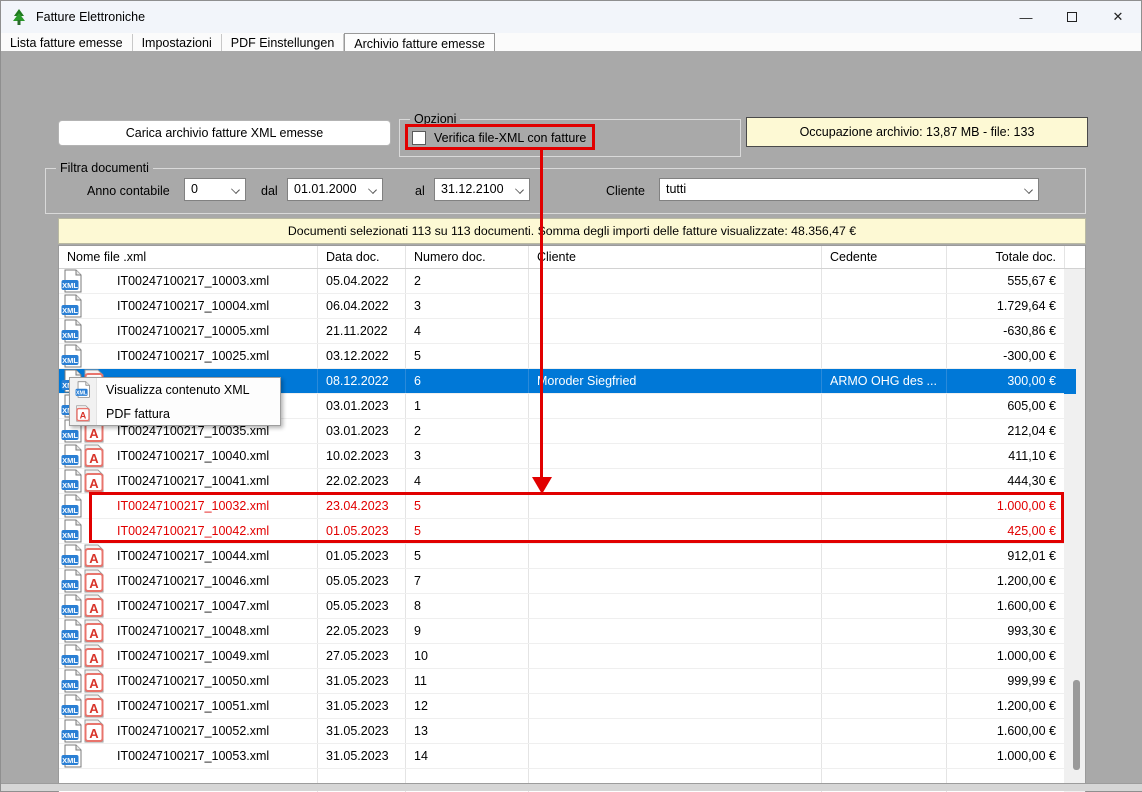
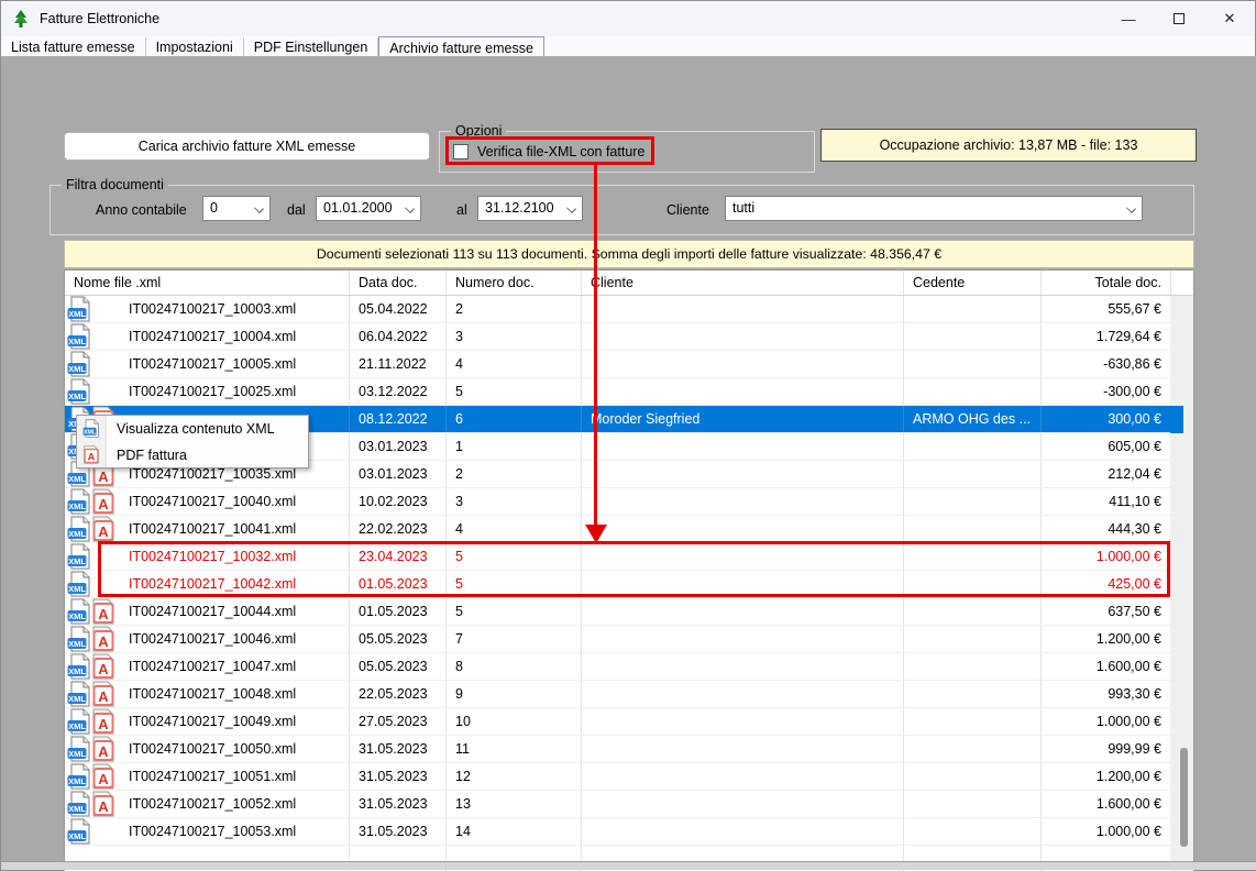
  Fatture Elettroniche
  —
  ✕
  Lista fatture emesse
  Impostazioni
  PDF Einstellungen
  Archivio fatture emesse
  Carica archivio fatture XML emesse
  Opzioni
  Verifica file-XML con fatture
  Occupazione archivio: 13,87 MB - file: 133
  Filtra documenti
  Anno contabile
  0
  dal
  01.01.2000
  al
  31.12.2100
  Cliente
  tutti
  Documenti selezionati 113 su 113 documenti.omma degli importi delle fatture visualizzate: 48.356,47 €
  Nome file .xml
  Data doc.
  Numero doc.
  liente
  Cedente
  Totale doc.
  XML
  IT00247100217_10003.xml
  05.04.2022
  2
  555,67 €
  XML
  IT00247100217_10004.xml
  06.04.2022
  3
  1.729,64 €
  XML
  IT00247100217_10005.xml
  21.11.2022
  4
  -630,86 €
  XML
  IT00247100217_10025.xml
  03.12.2022
  5
  -300,00 €
  08.12.2022
  6
  oroder Siegfried
  ARMO OHG des ...
  300,00 €
  03.01.2023
  1
  605,00 €
  XML
  A
  IT00247100217_10035.xml
  03.01.2023
  2
  212,04 €
  XML
  A
  IT00247100217_10040.xml
  10.02.2023
  3
  411,10 €
  XML
  A
  IT00247100217_10041.xml
  22.02.2023
  4
  444,30 €
  XML
  IT00247100217_10032.xml
  23.04.2023
  5
  1.000,00 €
  XML
  IT00247100217_10042.xml
  01.05.2023
  5
  425,00 €
  XML
  A
  IT00247100217_10044.xml
  01.05.2023
  5
- 912,01 €
+ 637,50 €
  XML
  A
  IT00247100217_10046.xml
  05.05.2023
  7
  1.200,00 €
  XML
  A
  IT00247100217_10047.xml
  05.05.2023
  8
  1.600,00 €
  XML
  A
  IT00247100217_10048.xml
  22.05.2023
  9
  993,30 €
  XML
  A
  IT00247100217_10049.xml
  27.05.2023
  10
  1.000,00 €
  XML
  A
  IT00247100217_10050.xml
  31.05.2023
  11
  999,99 €
  XML
  A
  IT00247100217_10051.xml
  31.05.2023
  12
  1.200,00 €
  XML
  A
  IT00247100217_10052.xml
  31.05.2023
  13
  1.600,00 €
  XML
  IT00247100217_10053.xml
  31.05.2023
  14
  1.000,00 €
  Visualizza contenuto XML
  A
  PDF fattura
